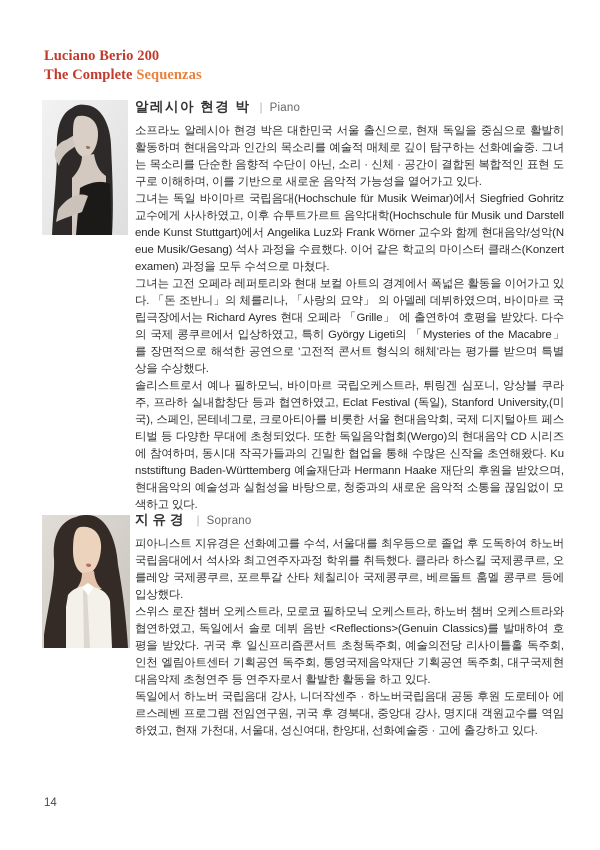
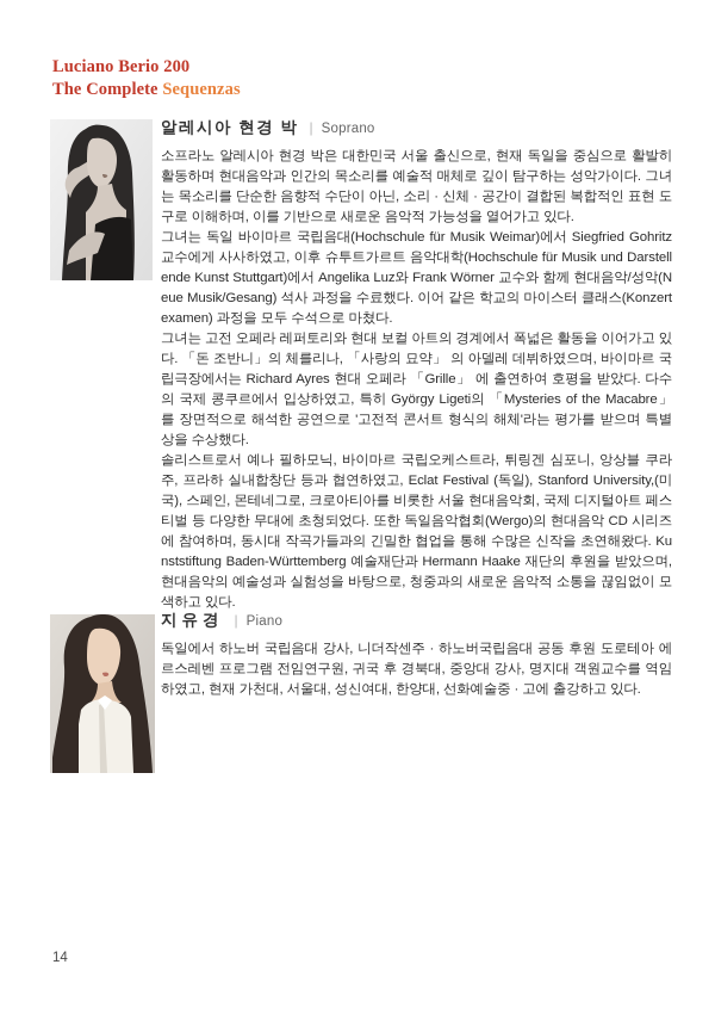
  Luciano Berio 200
  The Complete Sequenzas
- 알레시아 현경 박 | Piano
+ 알레시아 현경 박 | Soprano
- 소프라노 알레시아 현경 박은 대한민국 서울 출신으로, 현재 독일을 중심으로 활발히 활동하며 현대음악과 인간의 목소리를 예술적 매체로 깊이 탐구하는 선화예술중. 그녀는 목소리를 단순한 음향적 수단이 아닌, 소리 · 신체 · 공간이 결합된 복합적인 표현 도구로 이해하며, 이를 기반으로 새로운 음악적 가능성을 열어가고 있다.
+ 소프라노 알레시아 현경 박은 대한민국 서울 출신으로, 현재 독일을 중심으로 활발히 활동하며 현대음악과 인간의 목소리를 예술적 매체로 깊이 탐구하는 성악가이다. 그녀는 목소리를 단순한 음향적 수단이 아닌, 소리 · 신체 · 공간이 결합된 복합적인 표현 도구로 이해하며, 이를 기반으로 새로운 음악적 가능성을 열어가고 있다.
  그녀는 독일 바이마르 국립음대(Hochschule für Musik Weimar)에서 Siegfried Gohritz 교수에게 사사하였고, 이후 슈투트가르트 음악대학(Hochschule für Musik und Darstellende Kunst Stuttgart)에서 Angelika Luz와 Frank Wörner 교수와 함께 현대음악/성악(Neue Musik/Gesang) 석사 과정을 수료했다. 이어 같은 학교의 마이스터 클래스(Konzertexamen) 과정을 모두 수석으로 마쳤다.
  그녀는 고전 오페라 레퍼토리와 현대 보컬 아트의 경계에서 폭넓은 활동을 이어가고 있다. 「돈 조반니」의 체를리나, 「사랑의 묘약」 의 아델레 데뷔하였으며, 바이마르 국립극장에서는 Richard Ayres 현대 오페라 「Grille」 에 출연하여 호평을 받았다. 다수의 국제 콩쿠르에서 입상하였고, 특히 György Ligeti의 「Mysteries of the Macabre」 를 장면적으로 해석한 공연으로 '고전적 콘서트 형식의 해체'라는 평가를 받으며 특별상을 수상했다.
  솔리스트로서 예나 필하모닉, 바이마르 국립오케스트라, 튀링겐 심포니, 앙상블 쿠라주, 프라하 실내합창단 등과 협연하였고, Eclat Festival (독일), Stanford University,(미국), 스페인, 몬테네그로, 크로아티아를 비롯한 서울 현대음악회, 국제 디지털아트 페스티벌 등 다양한 무대에 초청되었다. 또한 독일음악협회(Wergo)의 현대음악 CD 시리즈에 참여하며, 동시대 작곡가들과의 긴밀한 협업을 통해 수많은 신작을 초연해왔다. Kunststiftung Baden-Württemberg 예술재단과 Hermann Haake 재단의 후원을 받았으며, 현대음악의 예술성과 실험성을 바탕으로, 청중과의 새로운 음악적 소통을 끊임없이 모색하고 있다.
- 지유경 | Soprano
+ 지유경 | Piano
- 피아니스트 지유경은 선화예고를 수석, 서울대를 최우등으로 졸업 후 도독하여 하노버 국립음대에서 석사와 최고연주자과정 학위를 취득했다. 클라라 하스킬 국제콩쿠르, 오를레앙 국제콩쿠르, 포르투갈 산타 체칠리아 국제콩쿠르, 베르돌트 훔멜 콩쿠르 등에 입상했다.
- 스위스 로잔 챔버 오케스트라, 모로코 필하모닉 오케스트라, 하노버 챔버 오케스트라와 협연하였고, 독일에서 솔로 데뷔 음반 <Reflections>(Genuin Classics)를 발매하여 호평을 받았다. 귀국 후 일신프리즘콘서트 초청독주회, 예술의전당 리사이틀홀 독주회, 인천 엘림아트센터 기획공연 독주회, 통영국제음악재단 기획공연 독주회, 대구국제현대음악제 초청연주 등 연주자로서 활발한 활동을 하고 있다.
  독일에서 하노버 국립음대 강사, 니더작센주 · 하노버국립음대 공동 후원 도로테아 에르스레벤 프로그램 전임연구원, 귀국 후 경북대, 중앙대 강사, 명지대 객원교수를 역임하였고, 현재 가천대, 서울대, 성신여대, 한양대, 선화예술중 · 고에 출강하고 있다.
  14
